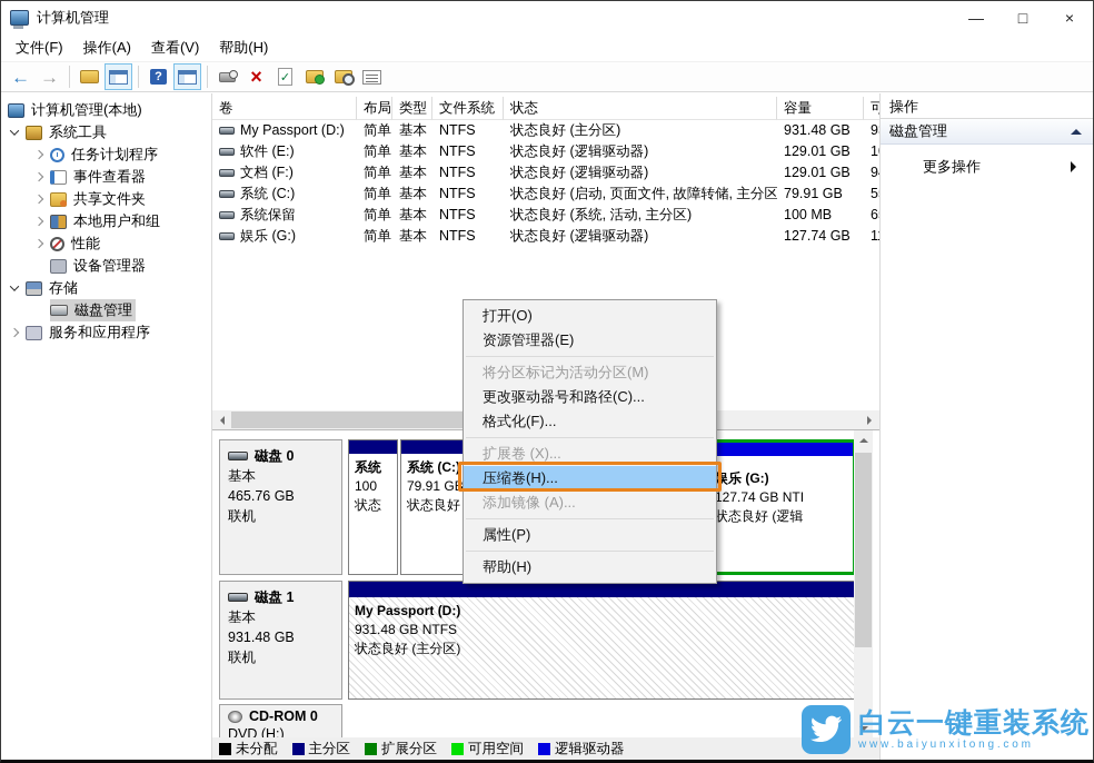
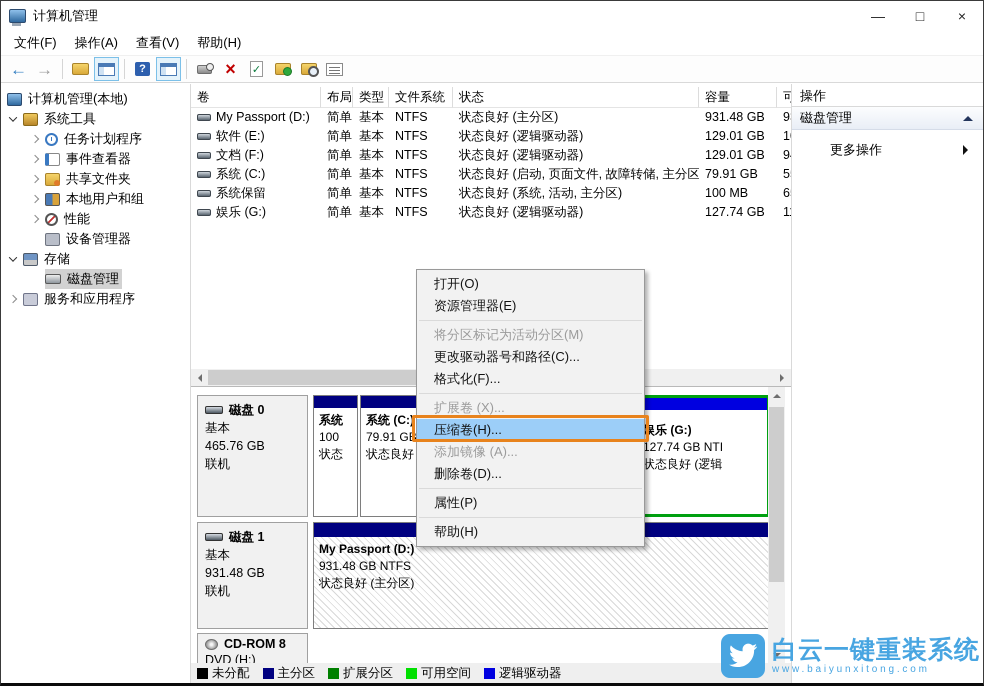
  计算机管理
  —
  □
  ×
  文件(F)
  操作(A)
  查看(V)
  帮助(H)
  ←
  →
  ?
  ×
  ✓
  计算机管理(本地)
  系统工具
  任务计划程序
  事件查看器
  共享文件夹
  本地用户和组
  性能
  设备管理器
  存储
  磁盘管理
  服务和应用程序
  卷
  布局
  类型
  文件系统
  状态
  容量
  可
  My Passport (D:)
  简单
  基本
  NTFS
  状态良好 (主分区)
  931.48 GB
  软件 (E:)
  简单
  基本
  NTFS
  状态良好 (逻辑驱动器)
  129.01 GB
  文档 (F:)
  简单
  基本
  NTFS
  状态良好 (逻辑驱动器)
  129.01 GB
  系统 (C:)
  简单
  基本
  NTFS
  状态良好 (启动, 页面文件, 故障转储, 主分区
  79.91 GB
  系统保留
  简单
  基本
  NTFS
  状态良好 (系统, 活动, 主分区)
  100 MB
  娱乐 (G:)
  简单
  基本
  NTFS
  状态良好 (逻辑驱动器)
  127.74 GB
  磁盘 0
  基本
  465.76 GB
  联机
  系统
  100
  状态
  系统 (C:)
  79.91 GB
  状态良好
  娱乐 (G:)
  127.74 GB NTI
  状态良好 (逻辑
  磁盘 1
  基本
  931.48 GB
  联机
  My Passport (D:)
  931.48 GB NTFS
  状态良好 (主分区)
- CD-ROM 0
+ CD-ROM 8
  DVD (H:)
  未分配
  主分区
  扩展分区
  可用空间
  逻辑驱动器
  操作
  磁盘管理
  更多操作
  打开(O)
  资源管理器(E)
  将分区标记为活动分区(M)
  更改驱动器号和路径(C)...
  格式化(F)...
  扩展卷 (X)...
  压缩卷(H)...
  添加镜像 (A)...
+ 删除卷(D)...
  属性(P)
  帮助(H)
  白云一键重装系统
  www.baiyunxitong.com
